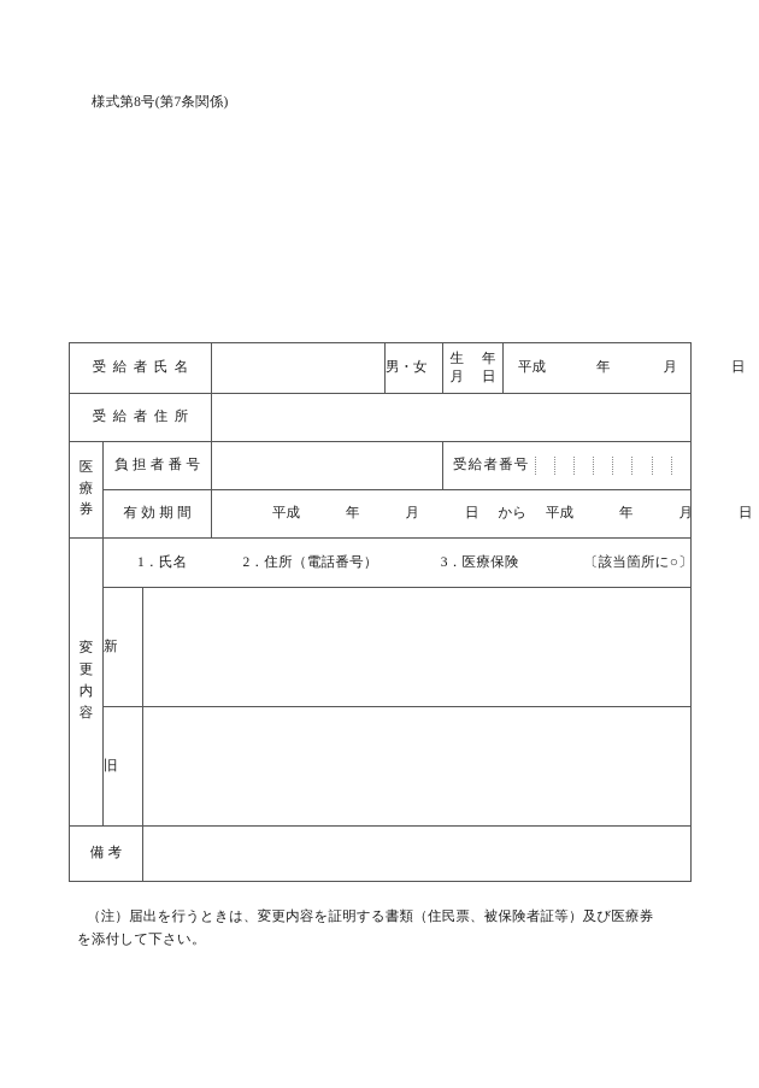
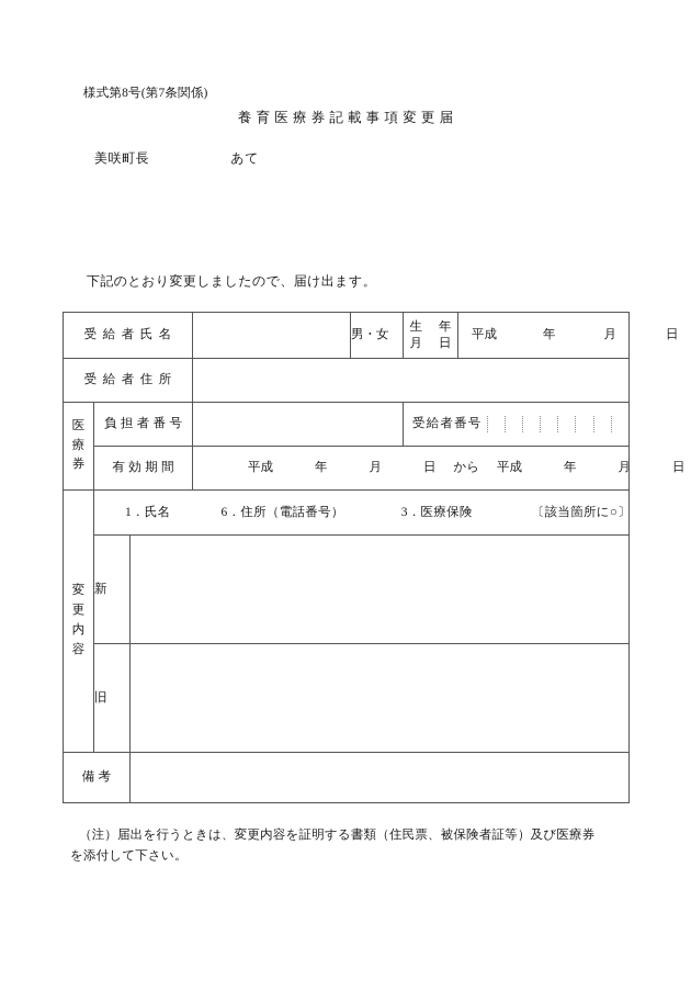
  様式第8号(第7条関係)
+ 養育医療券記載事項変更届
+ 美咲町長 あて
+ 下記のとおり変更しましたので、届け出ます。
  受給者氏名		男・女	生 年 月 日	平成 年 月 日
  受給者住所
  医 療 券	負担者番号		受給者番号
  有効期間	平成 年 月 日 から 平成 年 月 日
- 変 更 内 容	1．氏名 2．住所（電話番号） 3．医療保険 〔該当箇所に○〕
+ 変 更 内 容	1．氏名 6．住所（電話番号） 3．医療保険 〔該当箇所に○〕
  新
  旧
  備考
  （注）届出を行うときは、変更内容を証明する書類（住民票、被保険者証等）及び医療券
  を添付して下さい。
